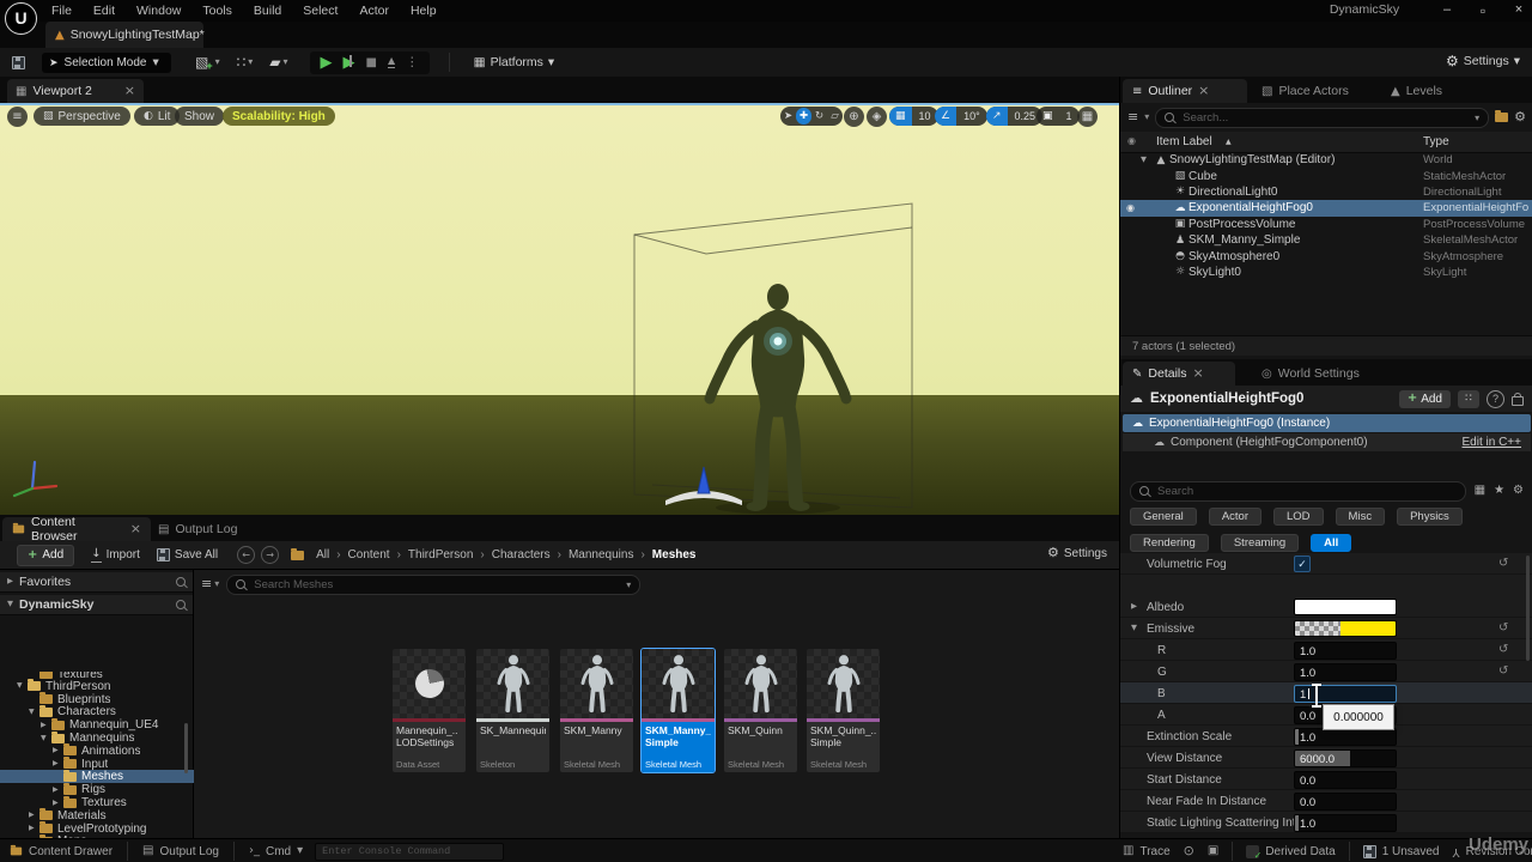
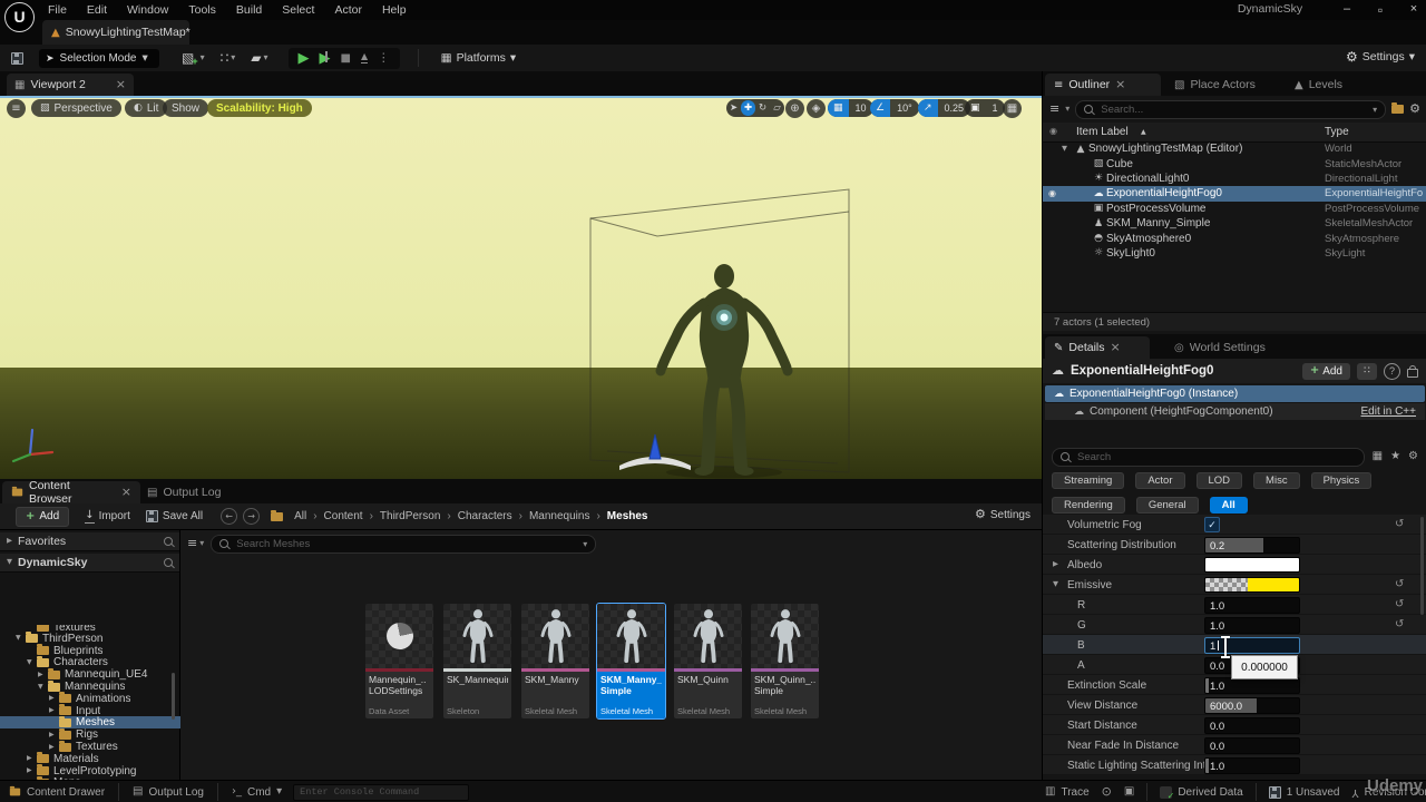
  File
  Edit
  Window
  Tools
  Build
  Select
  Actor
  Help
  DynamicSky
  U
  SnowyLightingTestMap*
  Selection Mode
  +
  Platforms
  Settings
  Viewport 2
  Perspective
  Lit
  Show
  Scalability: High
  10
  10°
  0.25
  1
  Outliner
  Place Actors
  Levels
  Search...
  Item Label
  Type
  SnowyLightingTestMap (Editor)
  World
  Cube
  StaticMeshActor
  DirectionalLight0
  DirectionalLight
  ExponentialHeightFog0
  ExponentialHeightFo
  PostProcessVolume
  PostProcessVolume
  SKM_Manny_Simple
  SkeletalMeshActor
  SkyAtmosphere0
  SkyAtmosphere
  SkyLight0
  SkyLight
  7 actors (1 selected)
  Details
  World Settings
  ExponentialHeightFog0
  Add
  ?
  ExponentialHeightFog0 (Instance)
  Component (HeightFogComponent0)
  Edit in C++
  Search
- General
+ Streaming
  Actor
  LOD
  Misc
  Physics
  Rendering
- Streaming
+ General
  All
  Volumetric Fog
+ Scattering Distribution
+ 0.2
  Albedo
  Emissive
  R
  1.0
  G
  1.0
  B
  1
  A
  0.0
  Extinction Scale
  1.0
  View Distance
  6000.0
  Start Distance
  0.0
  Near Fade In Distance
  0.0
  Static Lighting Scattering In
  1.0
  0.000000
  Content Browser
  Output Log
  Add
  Import
  Save All
  All
  ›
  Content
  ›
  ThirdPerson
  ›
  Characters
  ›
  Mannequins
  ›
  Meshes
  Settings
  Favorites
  DynamicSky
  Textures
  ThirdPerson
  Blueprints
  Characters
  Mannequin_UE4
  Mannequins
  Animations
  Input
  Meshes
  Rigs
  Textures
  Materials
  LevelPrototyping
  Search Meshes
  Mannequin_..
  LODSettings
  Data Asset
  SK_Mannequi
  Skeleton
  SKM_Manny
  Skeletal Mesh
  SKM_Manny_
  Simple
  Skeletal Mesh
  SKM_Quinn
  Skeletal Mesh
  SKM_Quinn_..
  Simple
  Skeletal Mesh
  Content Drawer
  Output Log
  Cmd
  Enter Console Command
  Trace
  Derived Data
  1 Unsaved
  Udemy
